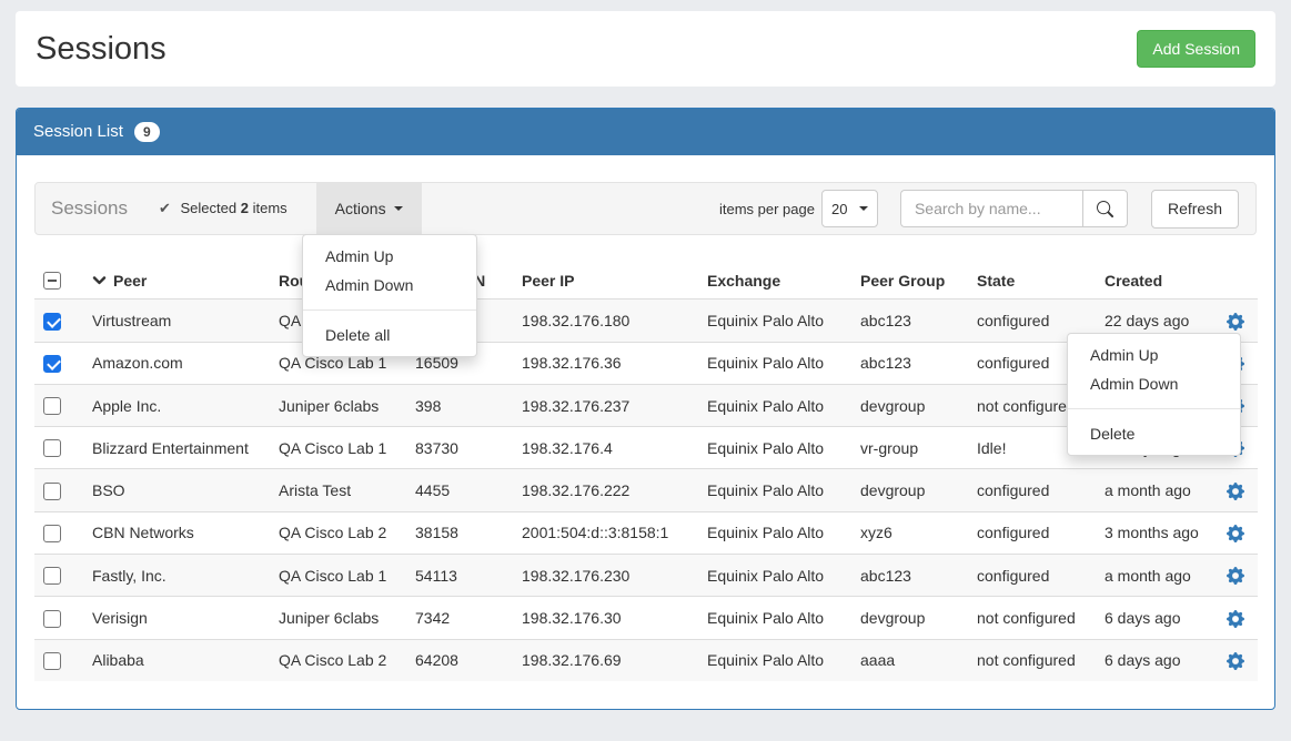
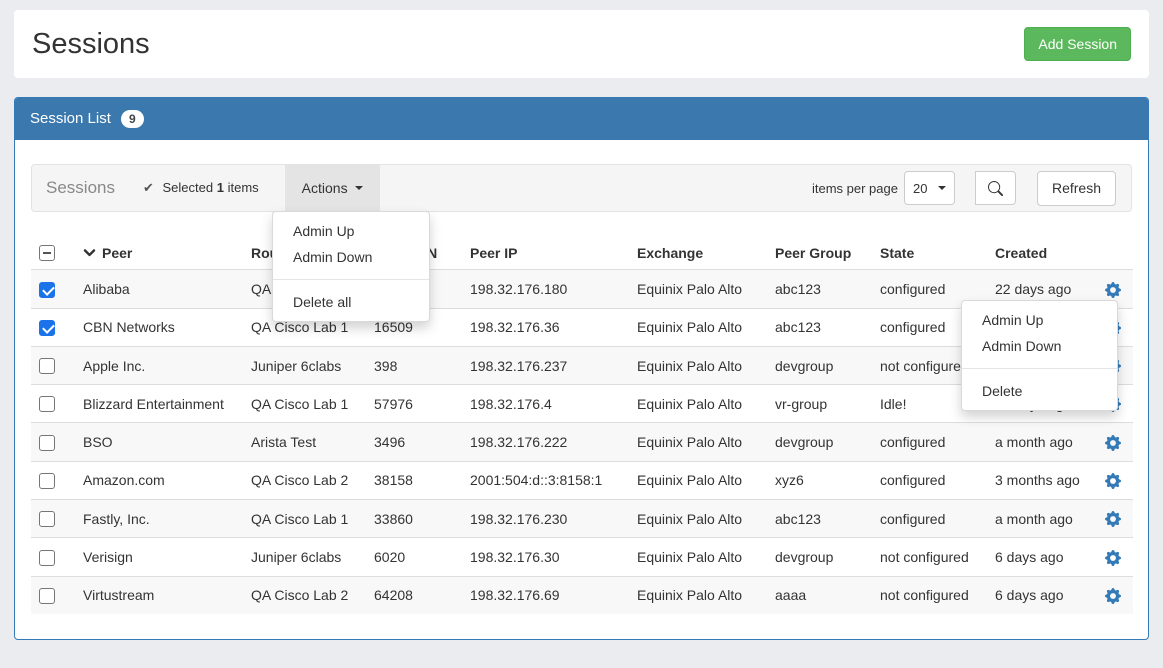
  Sessions
  Add Session
  Session List 9
  Sessions
- ✔ Selected 2 items
+ ✔ Selected 1 items
  Actions
  items per page
  20
- Search by name...
  Refresh
  	Peer	Ro	N	Peer IP	Exchange	Peer Group	State	Created
- 	Virtustream	QA		198.32.176.180	Equinix Palo Alto	abc123	configured	22 days ago
+ 	Alibaba	QA		198.32.176.180	Equinix Palo Alto	abc123	configured	22 days ago
- 	Amazon.com	QA Cisco Lab 1	16509	198.32.176.36	Equinix Palo Alto	abc123	configured
+ 	CBN Networks	QA Cisco Lab 1	16509	198.32.176.36	Equinix Palo Alto	abc123	configured
  	Apple Inc.	Juniper 6clabs	398	198.32.176.237	Equinix Palo Alto	devgroup	not configure
- 	Blizzard Entertainment	QA Cisco Lab 1	83730	198.32.176.4	Equinix Palo Alto	vr-group	Idle!
+ 	Blizzard Entertainment	QA Cisco Lab 1	57976	198.32.176.4	Equinix Palo Alto	vr-group	Idle!
- 	BSO	Arista Test	4455	198.32.176.222	Equinix Palo Alto	devgroup	configured	a month ago
+ 	BSO	Arista Test	3496	198.32.176.222	Equinix Palo Alto	devgroup	configured	a month ago
- 	CBN Networks	QA Cisco Lab 2	38158	2001:504:d::3:8158:1	Equinix Palo Alto	xyz6	configured	3 months ago
+ 	Amazon.com	QA Cisco Lab 2	38158	2001:504:d::3:8158:1	Equinix Palo Alto	xyz6	configured	3 months ago
- 	Fastly, Inc.	QA Cisco Lab 1	54113	198.32.176.230	Equinix Palo Alto	abc123	configured	a month ago
+ 	Fastly, Inc.	QA Cisco Lab 1	33860	198.32.176.230	Equinix Palo Alto	abc123	configured	a month ago
- 	Verisign	Juniper 6clabs	7342	198.32.176.30	Equinix Palo Alto	devgroup	not configured	6 days ago
+ 	Verisign	Juniper 6clabs	6020	198.32.176.30	Equinix Palo Alto	devgroup	not configured	6 days ago
- 	Alibaba	QA Cisco Lab 2	64208	198.32.176.69	Equinix Palo Alto	aaaa	not configured	6 days ago
+ 	Virtustream	QA Cisco Lab 2	64208	198.32.176.69	Equinix Palo Alto	aaaa	not configured	6 days ago
  Admin Up
  Admin Down
  Delete all
  Admin Up
  Admin Down
  Delete
